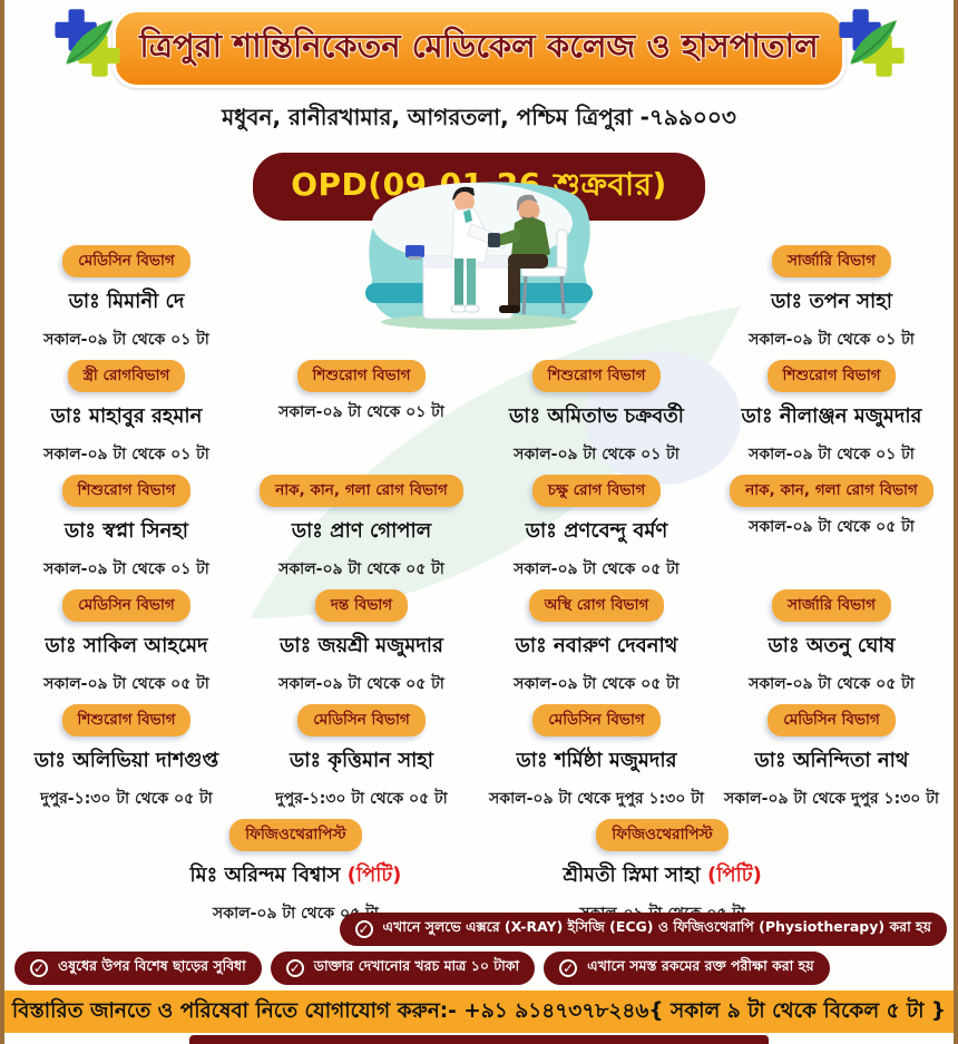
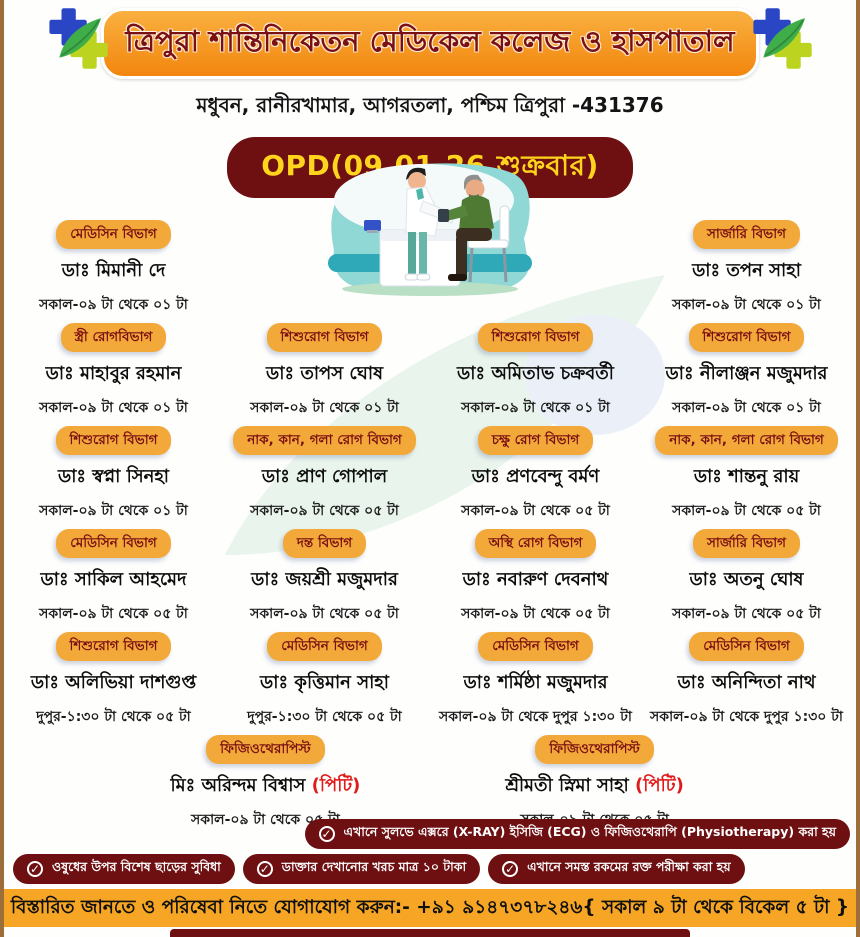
  ত্রিপুরা শান্তিনিকেতন মেডিকেল কলেজ ও হাসপাতাল
- মধুবন, রানীরখামার, আগরতলা, পশ্চিম ত্রিপুরা -৭৯৯০০৩
+ মধুবন, রানীরখামার, আগরতলা, পশ্চিম ত্রিপুরা -431376
  OPD(09.,শুক্রবার)
  মেডিসিন বিভাগ
  ডাঃ মিমানী দে
  সকাল-০৯ টা থেকে ০১ টা
  সার্জারি বিভাগ
  ডাঃ তপন সাহা
  সকাল-০৯ টা থেকে ০১ টা
  স্ত্রী রোগবিভাগ
  ডাঃ মাহাবুর রহমান
  সকাল-০৯ টা থেকে ০১ টা
  শিশুরোগ বিভাগ
+ ডাঃ তাপস ঘোষ
  সকাল-০৯ টা থেকে ০১ টা
  শিশুরোগ বিভাগ
  ডাঃ অমিতাভ চক্রবর্তী
  সকাল-০৯ টা থেকে ০১ টা
  শিশুরোগ বিভাগ
  ডাঃ নীলাঞ্জন মজুমদার
  সকাল-০৯ টা থেকে ০১ টা
  শিশুরোগ বিভাগ
  ডাঃ স্বপ্না সিনহা
  সকাল-০৯ টা থেকে ০১ টা
  নাক, কান, গলা রোগ বিভাগ
  ডাঃ প্রাণ গোপাল
  সকাল-০৯ টা থেকে ০৫ টা
  চক্ষু রোগ বিভাগ
  ডাঃ প্রণবেন্দু বর্মণ
  সকাল-০৯ টা থেকে ০৫ টা
  নাক, কান, গলা রোগ বিভাগ
+ ডাঃ শান্তনু রায়
  সকাল-০৯ টা থেকে ০৫ টা
  মেডিসিন বিভাগ
  ডাঃ সাকিল আহমেদ
  সকাল-০৯ টা থেকে ০৫ টা
  দন্ত বিভাগ
  ডাঃ জয়শ্রী মজুমদার
  সকাল-০৯ টা থেকে ০৫ টা
  অস্থি রোগ বিভাগ
  ডাঃ নবারুণ দেবনাথ
  সকাল-০৯ টা থেকে ০৫ টা
  সার্জারি বিভাগ
  ডাঃ অতনু ঘোষ
  সকাল-০৯ টা থেকে ০৫ টা
  শিশুরোগ বিভাগ
  ডাঃ অলিভিয়া দাশগুপ্ত
  দুপুর-১:৩০ টা থেকে ০৫ টা
  মেডিসিন বিভাগ
  ডাঃ কৃত্তিমান সাহা
  দুপুর-১:৩০ টা থেকে ০৫ টা
  মেডিসিন বিভাগ
  ডাঃ শর্মিষ্ঠা মজুমদার
  সকাল-০৯ টা থেকে দুপুর ১:৩০ টা
  মেডিসিন বিভাগ
  ডাঃ অনিন্দিতা নাথ
  সকাল-০৯ টা থেকে দুপুর ১:৩০ টা
  ফিজিওথেরাপিস্ট
  মিঃ অরিন্দম বিশ্বাস (পিটি)
  সকাল-০৯ টা থেকে ০
  ফিজিওথেরাপিস্ট
  শ্রীমতী স্নিমা সাহা (পিটি)
  ✓
  এখানে সুলভে এক্সরে (X-RAY) ইসিজি (ECG) ও ফিজিওথেরাপি (Physiotherapy) করা হয়
  ✓
  ওষুধের উপর বিশেষ ছাড়ের সুবিধা
  ✓
  ডাক্তার দেখানোর খরচ মাত্র ১০ টাকা
  ✓
  এখানে সমস্ত রকমের রক্ত পরীক্ষা করা হয়
  বিস্তারিত জানতে ও পরিষেবা নিতে যোগাযোগ করুন:- +৯১ ৯১৪৭৩৭৮২৪৬{ সকাল ৯ টা থেকে বিকেল ৫ টা }
